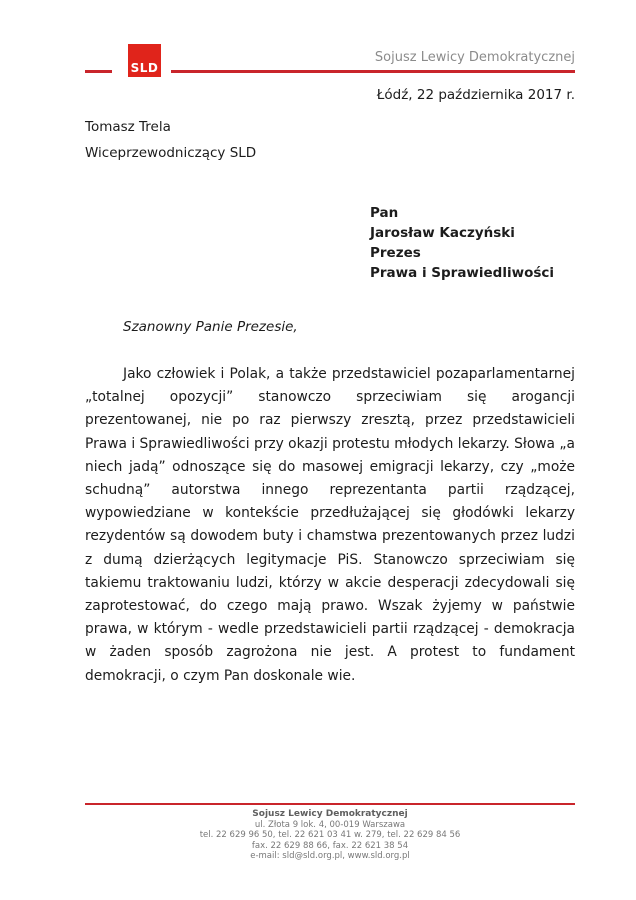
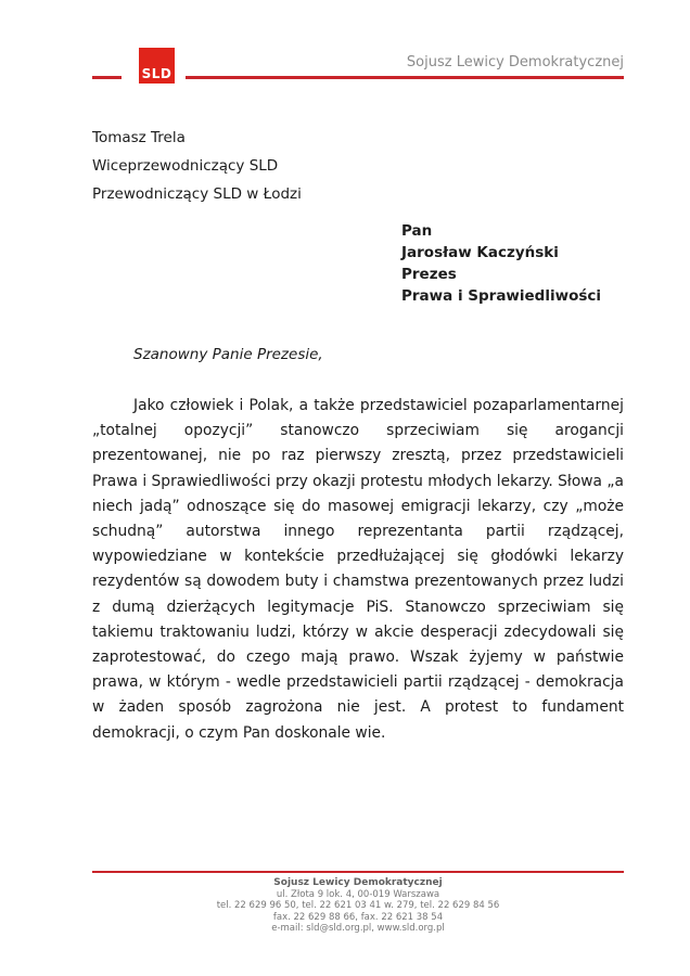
  SLD
  Sojusz Lewicy Demokratycznej
- Łódź, 22 października 2017 r.
  Tomasz Trela
  Wiceprzewodniczący SLD
+ Przewodniczący SLD w Łodzi
  Pan
  Jarosław Kaczyński
  Prezes
  Prawa i Sprawiedliwości
  Szanowny Panie Prezesie,
  Jako człowiek i Polak, a także przedstawiciel pozaparlamentarnej „totalnej opozycji” stanowczo sprzeciwiam się arogancji prezentowanej, nie po raz pierwszy zresztą, przez przedstawicieli Prawa i Sprawiedliwości przy okazji protestu młodych lekarzy. Słowa „a niech jadą” odnoszące się do masowej emigracji lekarzy, czy „może schudną” autorstwa innego reprezentanta partii rządzącej, wypowiedziane w kontekście przedłużającej się głodówki lekarzy rezydentów są dowodem buty i chamstwa prezentowanych przez ludzi z dumą dzierżących legitymacje PiS. Stanowczo sprzeciwiam się takiemu traktowaniu ludzi, którzy w akcie desperacji zdecydowali się zaprotestować, do czego mają prawo. Wszak żyjemy w państwie prawa, w którym - wedle przedstawicieli partii rządzącej - demokracja w żaden sposób zagrożona nie jest. A protest to fundament demokracji, o czym Pan doskonale wie.
  Sojusz Lewicy Demokratycznej
  ul. Złota 9 lok. 4, 00-019 Warszawa
  tel. 22 629 96 50, tel. 22 621 03 41 w. 279, tel. 22 629 84 56
  fax. 22 629 88 66, fax. 22 621 38 54
  e-mail: sld@sld.org.pl, www.sld.org.pl
